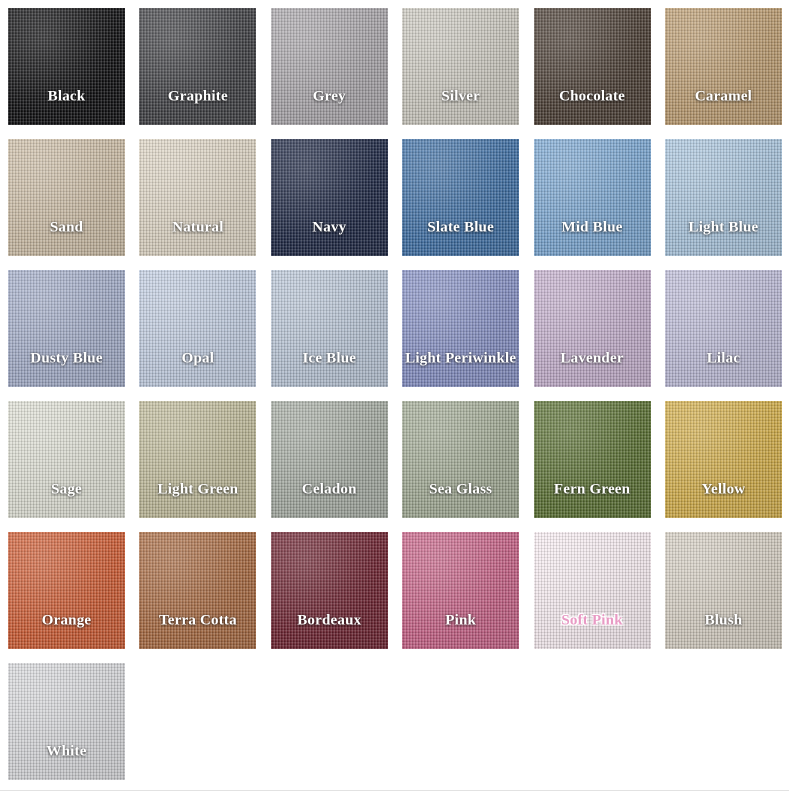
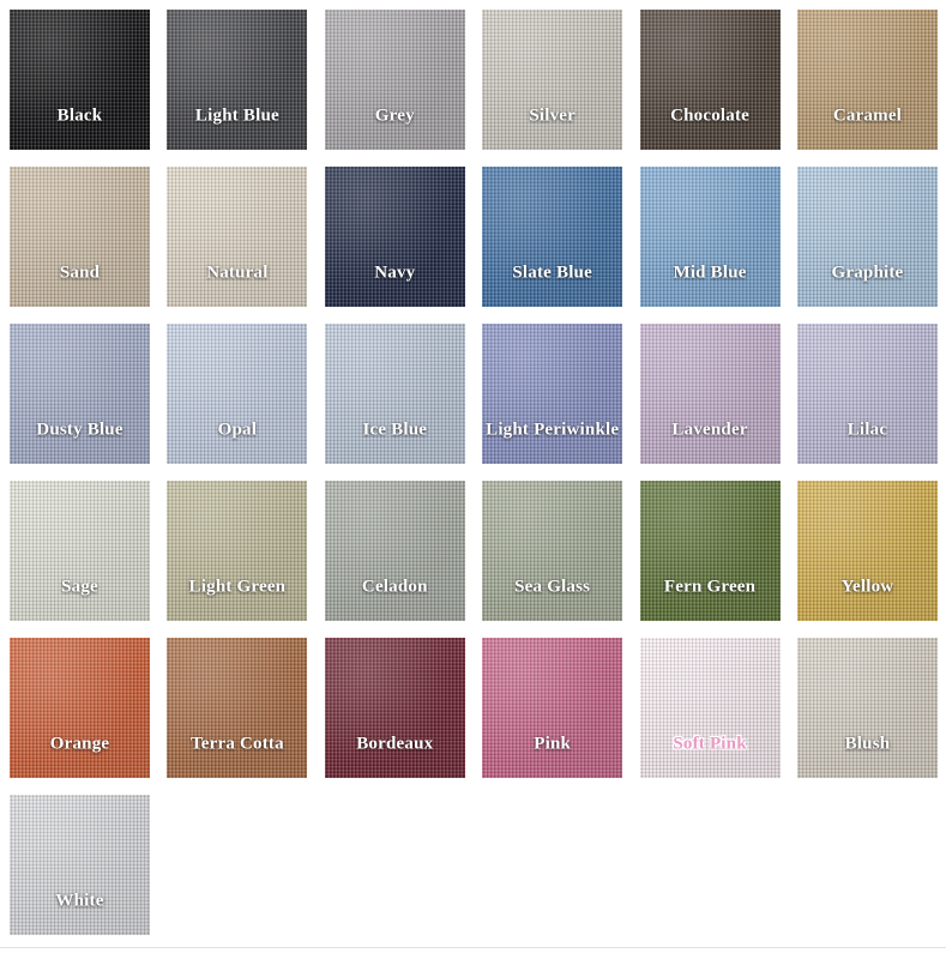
  Black
- Graphite
+ Light Blue
  Grey
  Silver
  Chocolate
  Caramel
  Sand
  Natural
  Navy
  Slate Blue
  Mid Blue
- Light Blue
+ Graphite
  Dusty Blue
  Opal
  Ice Blue
  Light Periwinkle
  Lavender
  Lilac
  Sage
  Light Green
  Celadon
  Sea Glass
  Fern Green
  Yellow
  Orange
  Terra Cotta
  Bordeaux
  Pink
  Soft Pink
  Blush
  White
